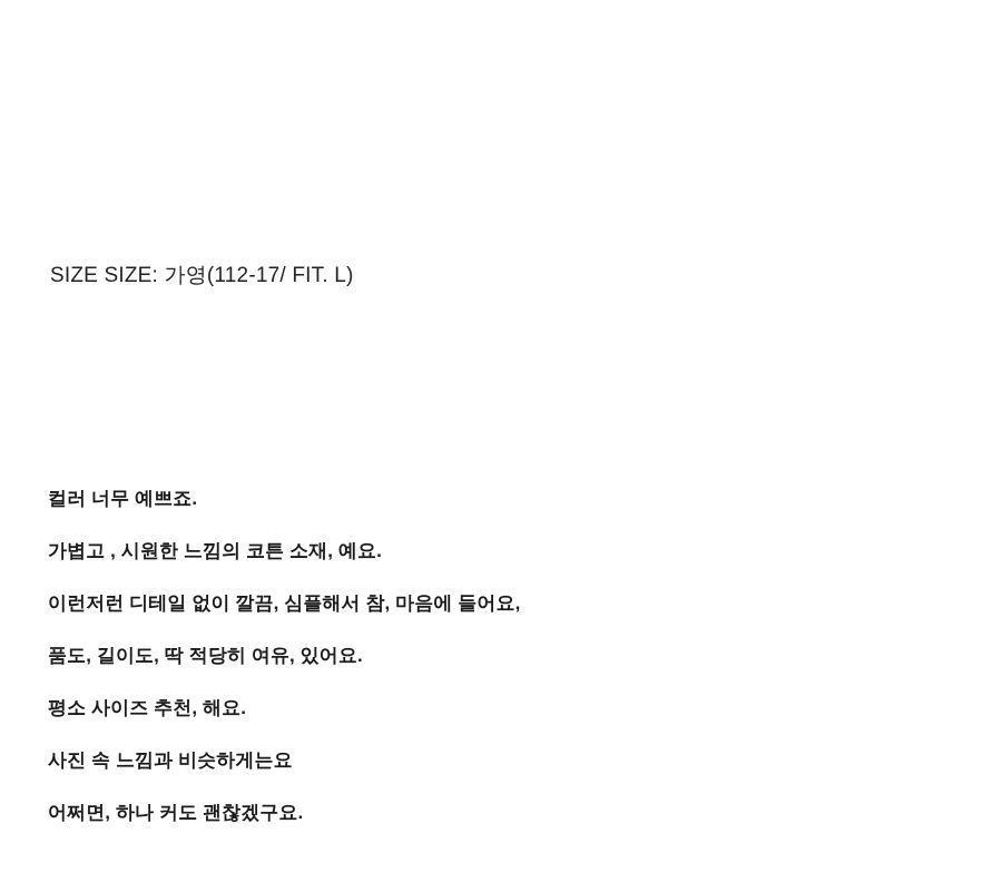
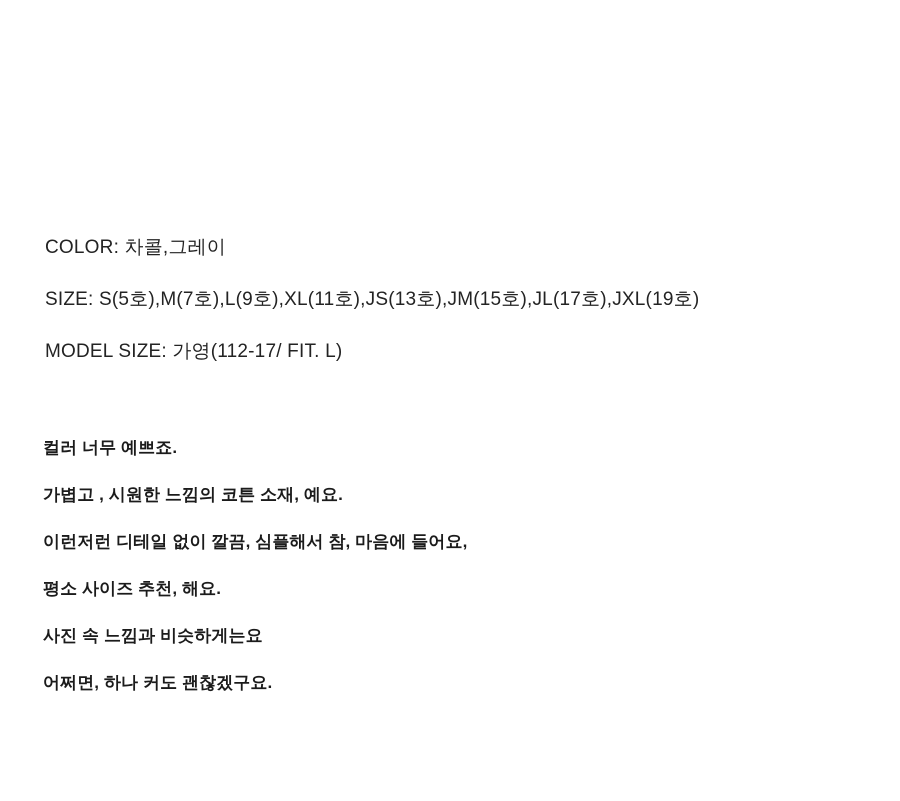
+ COLOR: 차콜,그레이
+ SIZE: S(5호),M(7호),L(9호),XL(11호),JS(13호),JM(15호),JL(17호),JXL(19호)
- SIZE SIZE: 가영(112-17/ FIT. L)
+ MODEL SIZE: 가영(112-17/ FIT. L)
  컬러 너무 예쁘죠.
  가볍고 , 시원한 느낌의 코튼 소재, 예요.
  이런저런 디테일 없이 깔끔, 심플해서 참, 마음에 들어요,
- 품도, 길이도, 딱 적당히 여유, 있어요.
  평소 사이즈 추천, 해요.
  사진 속 느낌과 비슷하게는요
  어쩌면, 하나 커도 괜찮겠구요.
